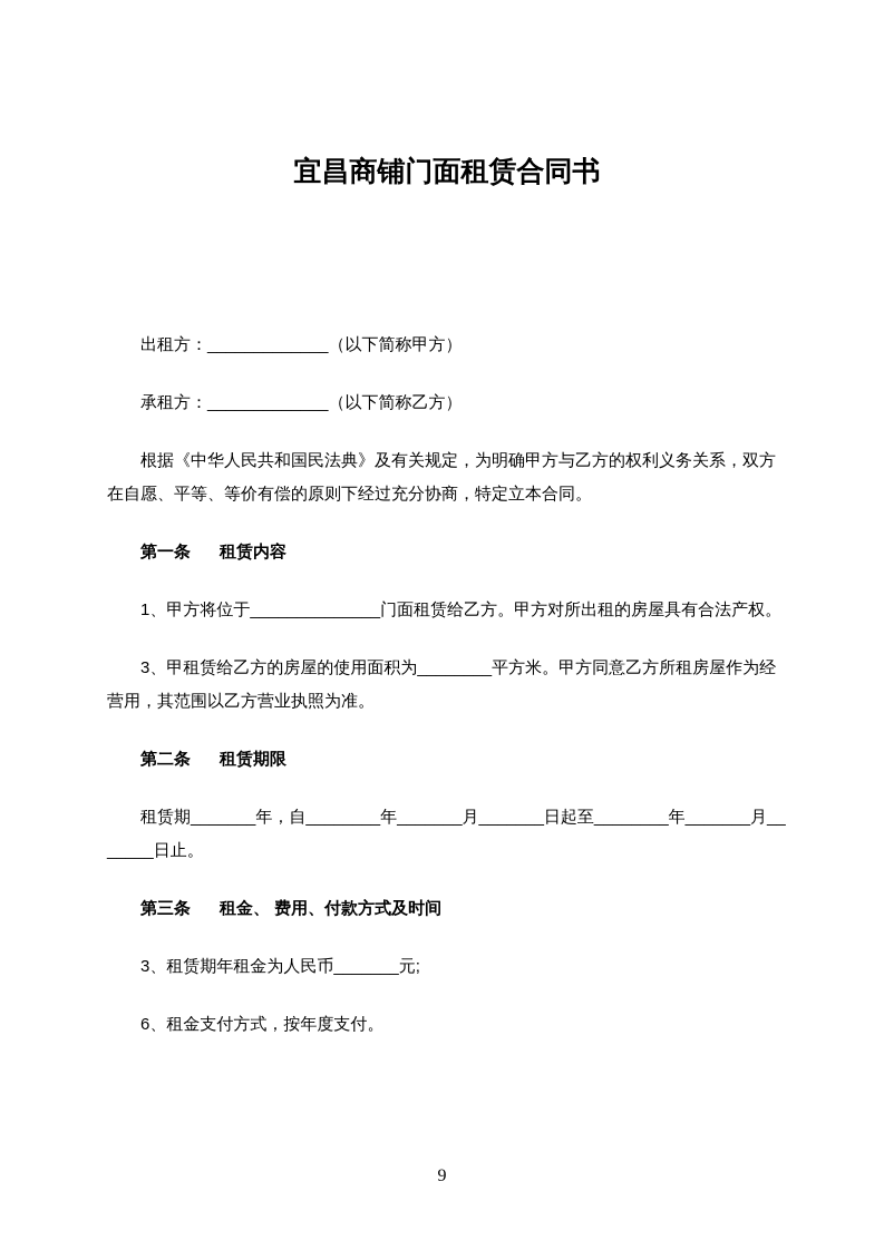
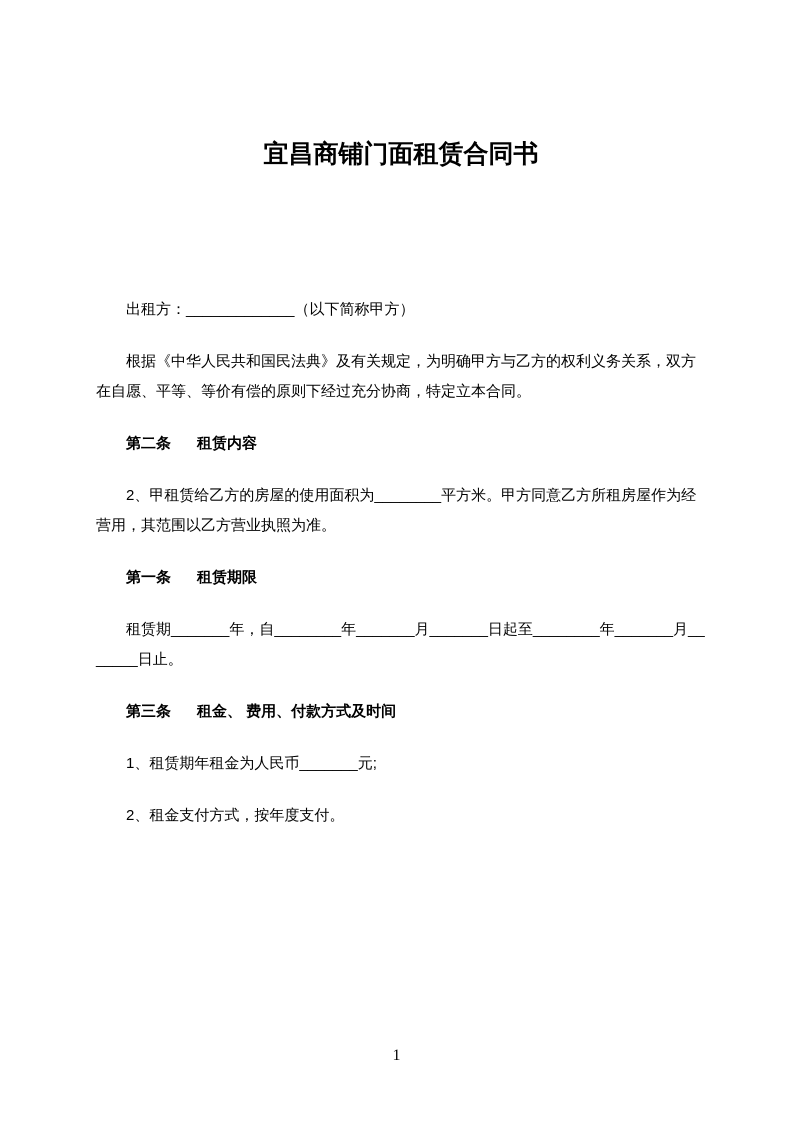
  宜昌商铺门面租赁合同书
  出租方：_____________（以下简称甲方）
- 承租方：_____________（以下简称乙方）
  根据《中华人民共和国民法典》及有关规定，为明确甲方与乙方的权利义务关系，双方在自愿、平等、等价有偿的原则下经过充分协商，特定立本合同。
- 第一条 租赁内容
+ 第二条 租赁内容
- 1、甲方将位于______________门面租赁给乙方。甲方对所出租的房屋具有合法产权。
- 3、甲租赁给乙方的房屋的使用面积为________平方米。甲方同意乙方所租房屋作为经营用，其范围以乙方营业执照为准。
+ 2、甲租赁给乙方的房屋的使用面积为________平方米。甲方同意乙方所租房屋作为经营用，其范围以乙方营业执照为准。
- 第二条 租赁期限
+ 第一条 租赁期限
  租赁期_______年，自________年_______月_______日起至________年_______月_______日止。
  第三条 租金、 费用、付款方式及时间
- 3、租赁期年租金为人民币_______元;
+ 1、租赁期年租金为人民币_______元;
- 6、租金支付方式，按年度支付。
+ 2、租金支付方式，按年度支付。
- 9
+ 1
